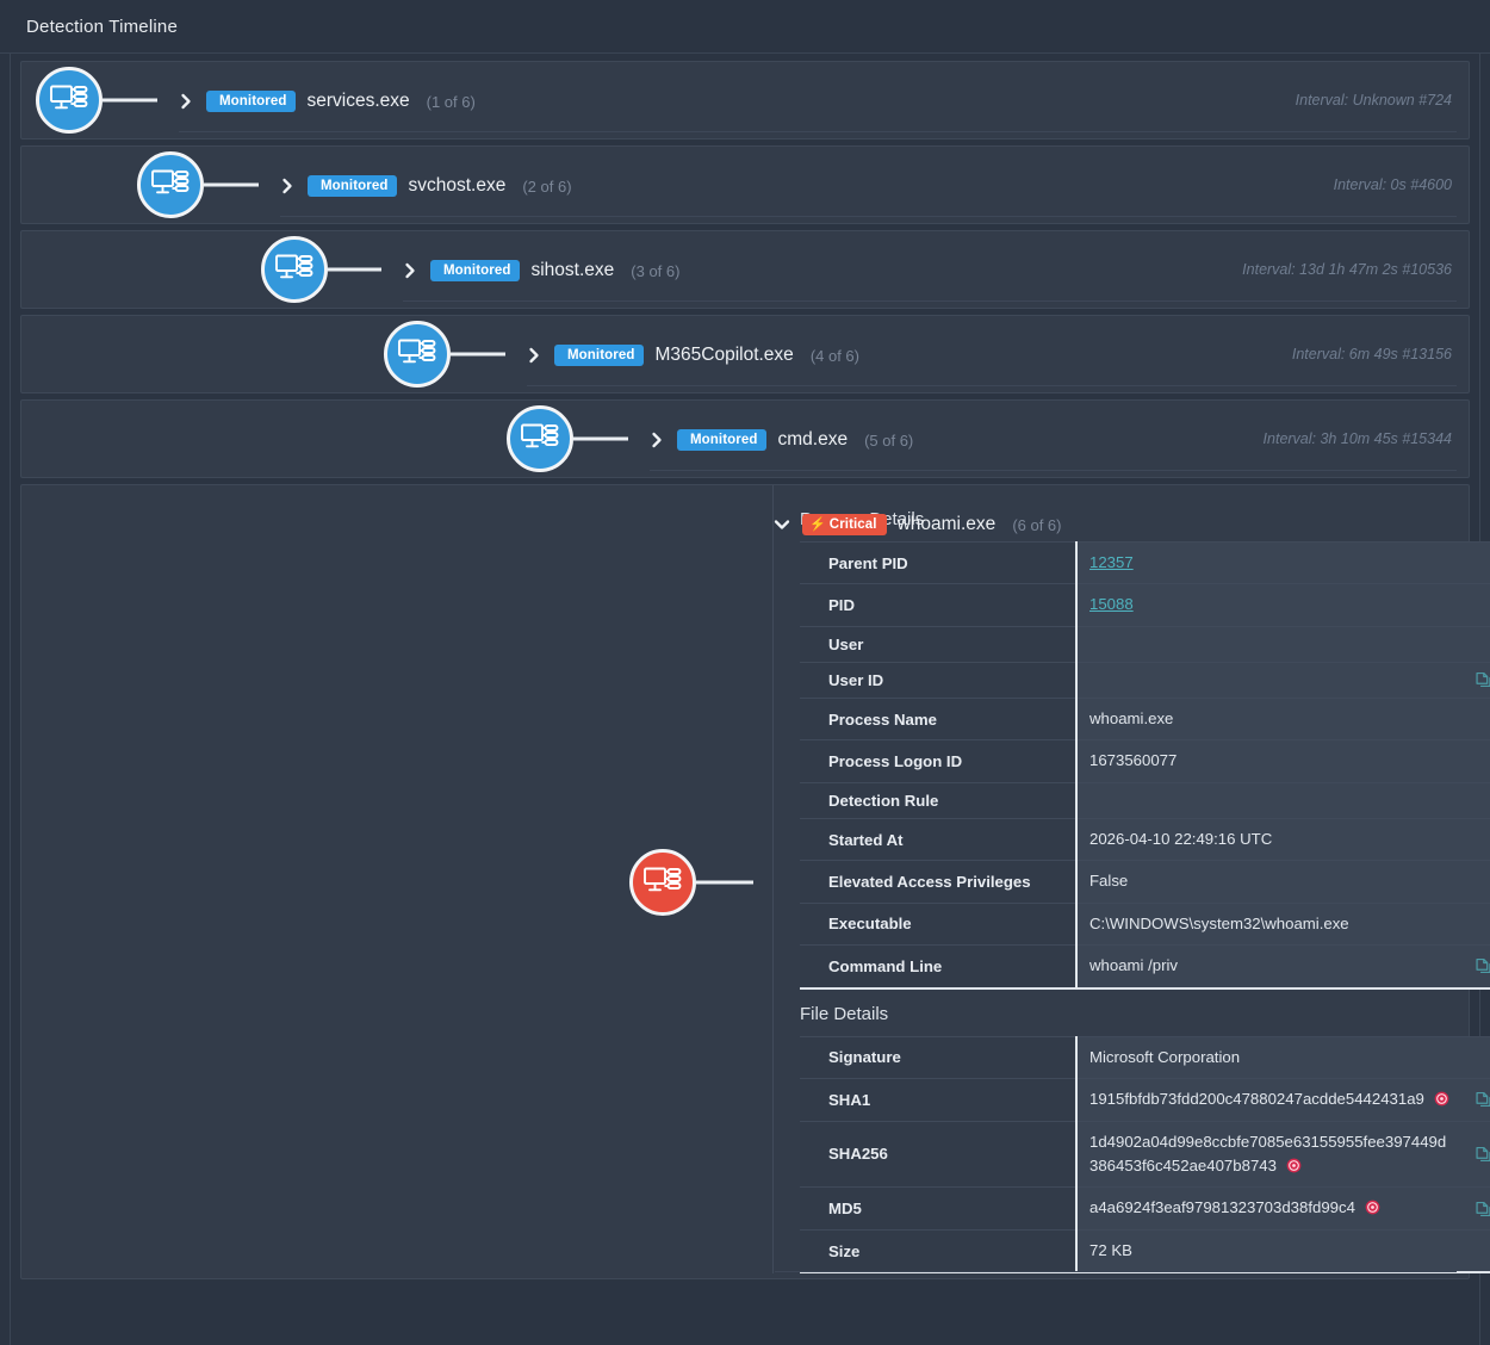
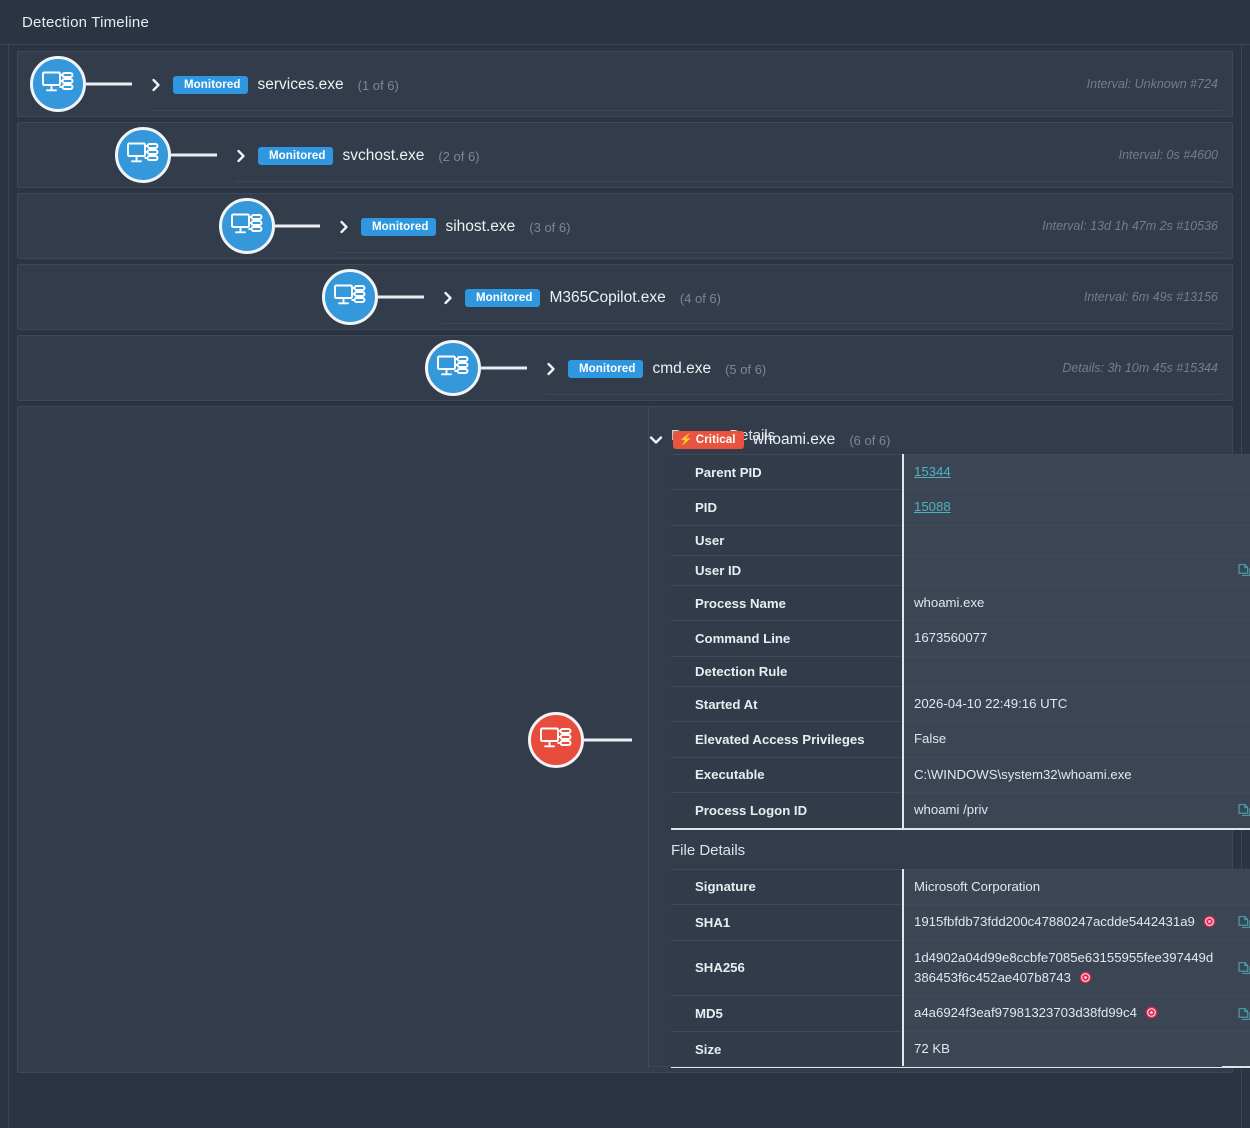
  Detection Timeline
  Monitored
  services.exe
  (1 of 6)
  Interval: Unknown #724
  Monitored
  svchost.exe
  (2 of 6)
  Interval: 0s #4600
  Monitored
  sihost.exe
  (3 of 6)
  Interval: 13d 1h 47m 2s #10536
  Monitored
  M365Copilot.exe
  (4 of 6)
  Interval: 6m 49s #13156
  Monitored
  cmd.exe
  (5 of 6)
- Interval: 3h 10m 45s #15344
+ Details: 3h 10m 45s #15344
  ⚡
  Critical
  whoami.exe
  (6 of 6)
- Parent PID	12357
+ Parent PID	15344
  PID	15088
  User
  User ID
  Process Name	whoami.exe
- Process Logon ID	1673560077
+ Command Line	1673560077
  Detection Rule
  Started At	2026-04-10 22:49:16 UTC
  Elevated Access Privileges	False
  Executable	C:\WINDOWS\system32\whoami.exe
- Command Line	whoami /priv
+ Process Logon ID	whoami /priv
  File Details
  Signature	Microsoft Corporation
  SHA1	1915fbfdb73fdd200c47880247acdde5442431a9
  SHA256	1d4902a04d99e8ccbfe7085e63155955fee397449d386453f6c452ae407b8743
  MD5	a4a6924f3eaf97981323703d38fd99c4
  Size	72 KB
